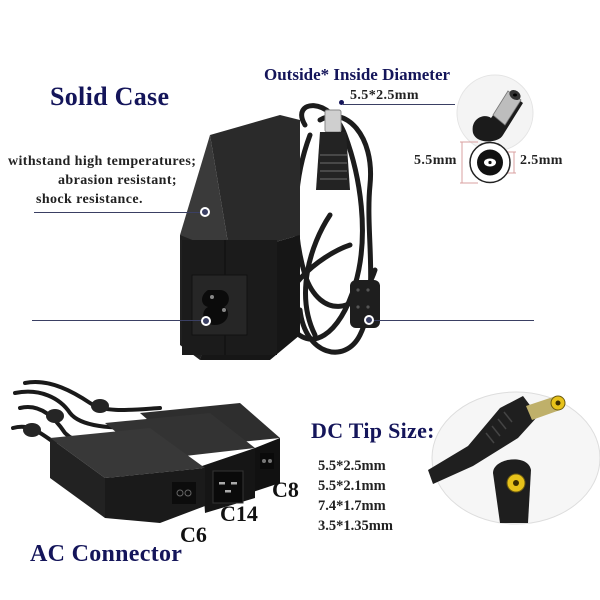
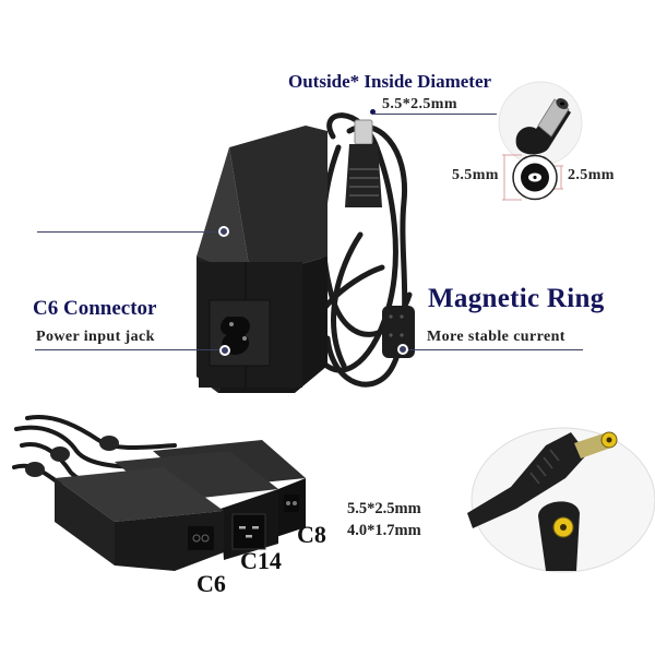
- Solid Case
- withstand high temperatures;
- abrasion resistant;
- shock resistance.
  Outside* Inside Diameter
  5.5*2.5mm
  5.5mm
  2.5mm
+ C6 Connector
+ Power input jack
+ Magnetic Ring
+ More stable current
  C8
  C14
  C6
- AC Connector
- DC Tip Size:
  5.5*2.5mm
- 5.5*2.1mm
- 7.4*1.7mm
+ 4.0*1.7mm
- 3.5*1.35mm
